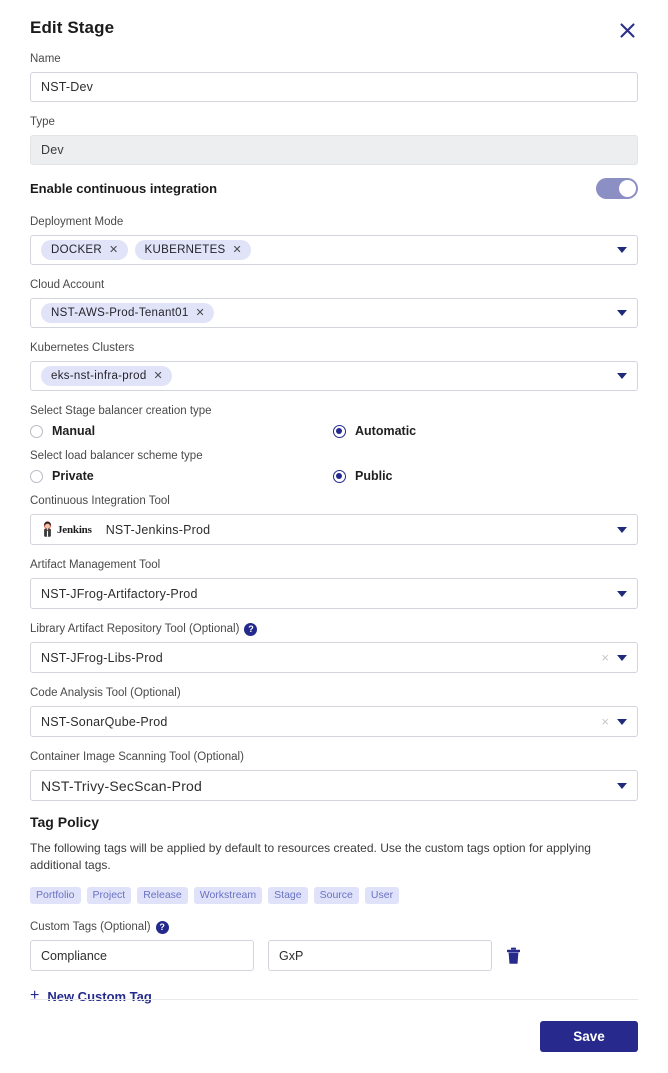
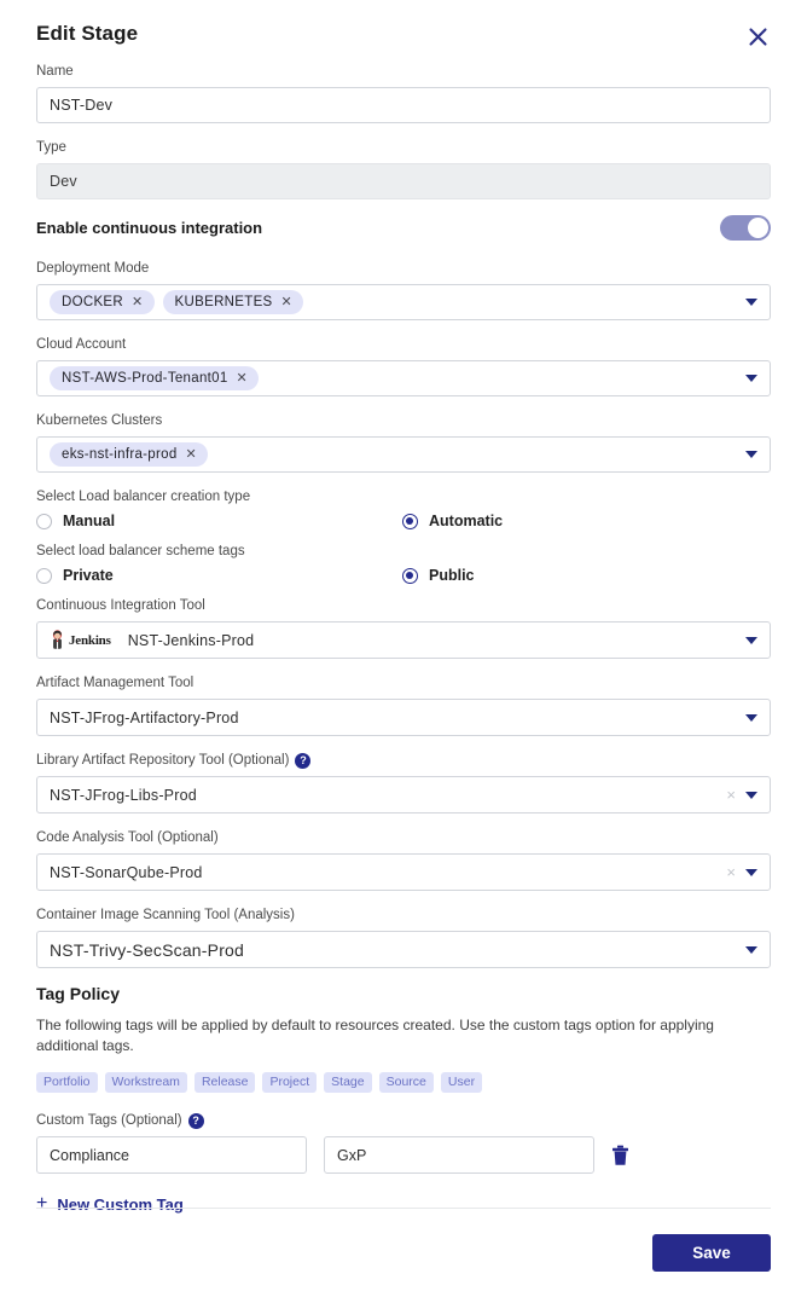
  Edit Stage
  Name
  NST-Dev
  Type
  Dev
  Enable continuous integration
  Deployment Mode
  DOCKER
  ✕
  KUBERNETES
  ✕
  Cloud Account
  NST-AWS-Prod-Tenant01
  ✕
  Kubernetes Clusters
  eks-nst-infra-prod
  ✕
- Select Stage balancer creation type
+ Select Load balancer creation type
  Manual
  Automatic
- Select load balancer scheme type
+ Select load balancer scheme tags
  Private
  Public
  Continuous Integration Tool
  Jenkins
  NST-Jenkins-Prod
  Artifact Management Tool
  NST-JFrog-Artifactory-Prod
  Library Artifact Repository Tool (Optional)
  ?
  NST-JFrog-Libs-Prod
  ×
  Code Analysis Tool (Optional)
  NST-SonarQube-Prod
  ×
- Container Image Scanning Tool (Optional)
+ Container Image Scanning Tool (Analysis)
  NST-Trivy-SecScan-Prod
  Tag Policy
  The following tags will be applied by default to resources created. Use the custom tags option for applying additional tags.
  Portfolio
- Project
+ Workstream
  Release
- Workstream
+ Project
  Stage
  Source
  User
  Custom Tags (Optional)
  ?
  Compliance
  GxP
  +
  New Custom Tag
  Save
